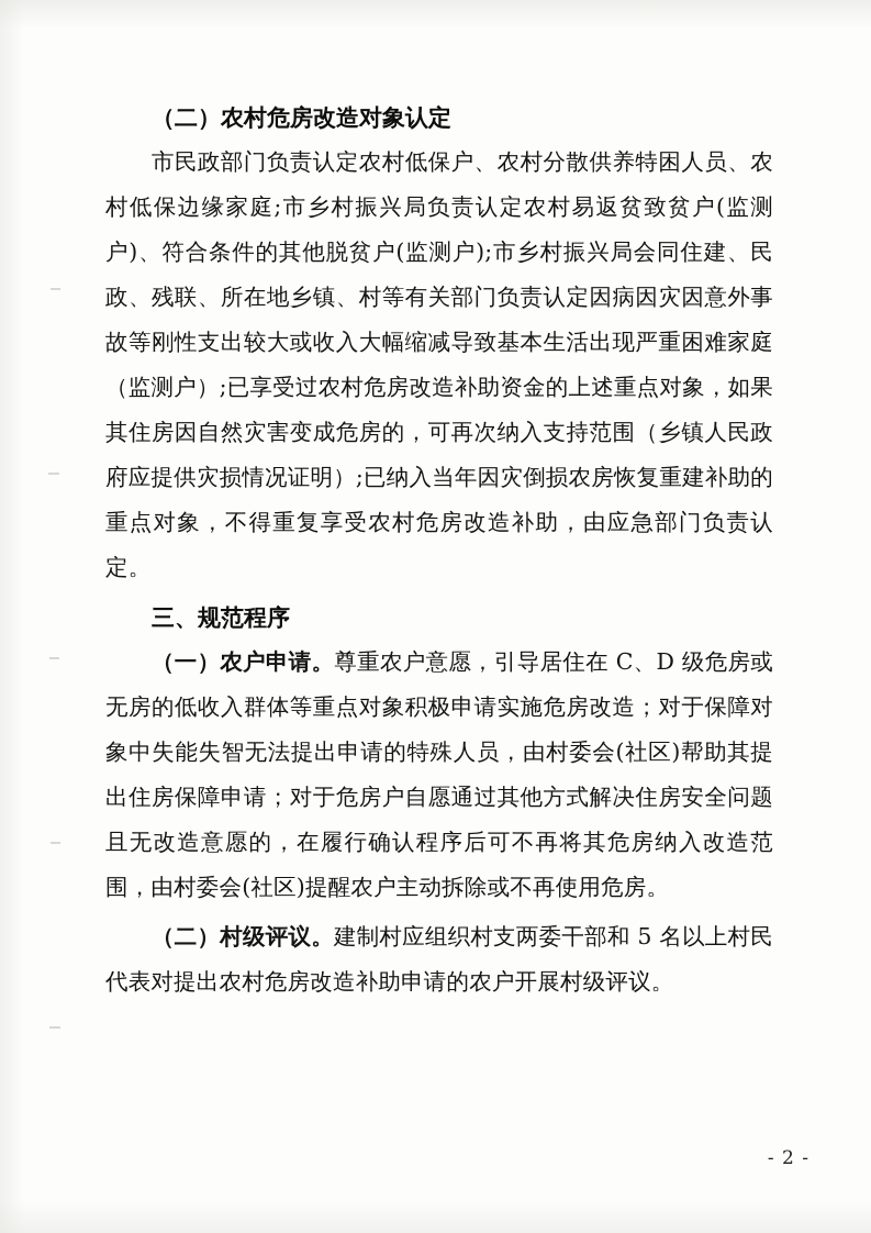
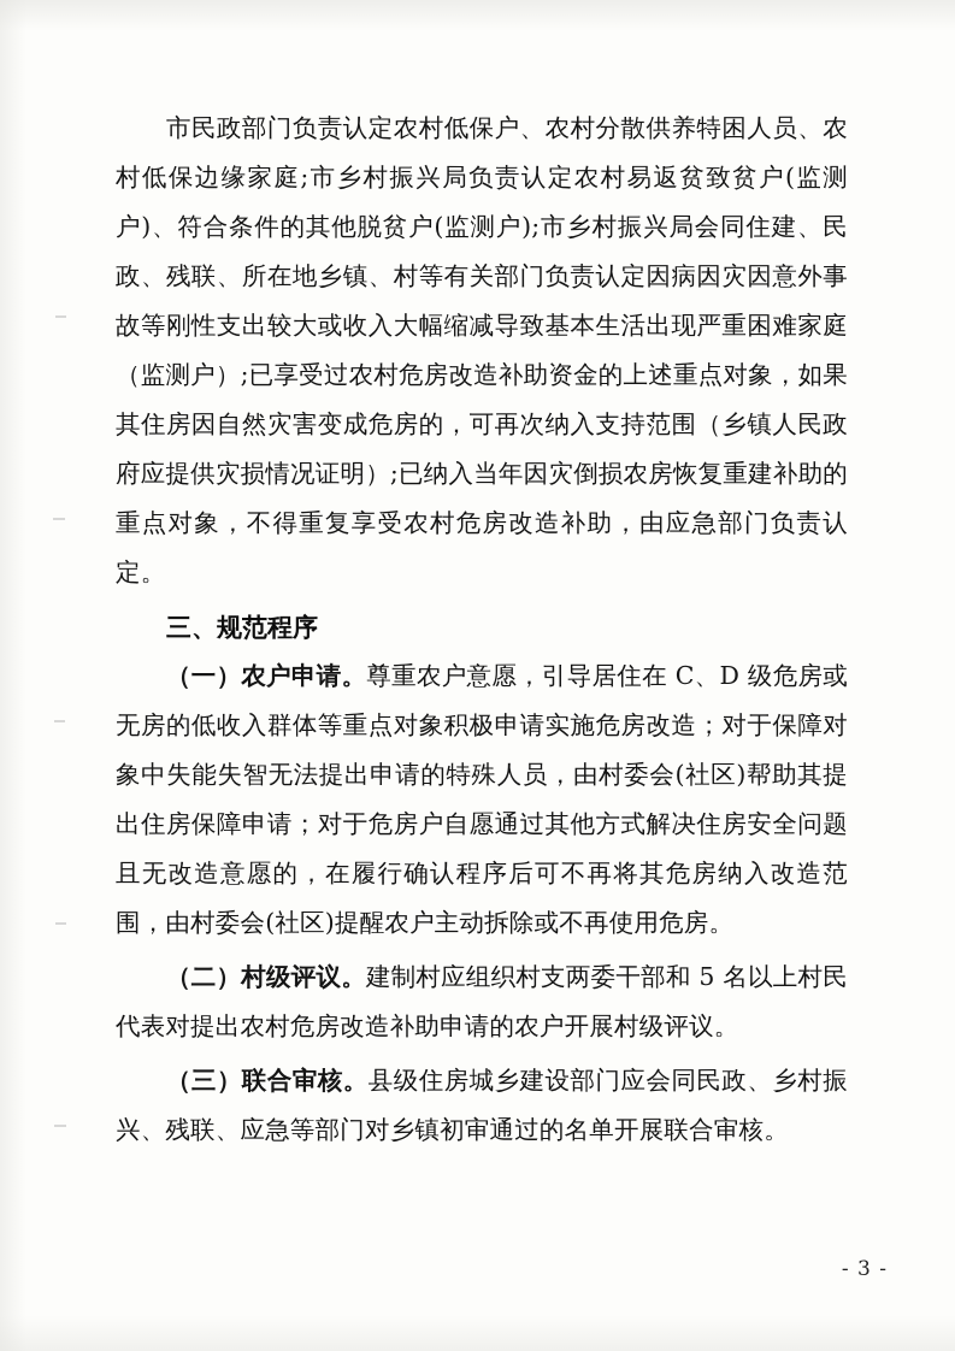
- （二）农村危房改造对象认定
  市民政部门负责认定农村低保户、农村分散供养特困人员、农村低保边缘家庭;市乡村振兴局负责认定农村易返贫致贫户(监测户)、符合条件的其他脱贫户(监测户);市乡村振兴局会同住建、民政、残联、所在地乡镇、村等有关部门负责认定因病因灾因意外事故等刚性支出较大或收入大幅缩减导致基本生活出现严重困难家庭（监测户）;已享受过农村危房改造补助资金的上述重点对象，如果其住房因自然灾害变成危房的，可再次纳入支持范围（乡镇人民政府应提供灾损情况证明）;已纳入当年因灾倒损农房恢复重建补助的重点对象，不得重复享受农村危房改造补助，由应急部门负责认定。
  三、规范程序
  （一）农户申请。尊重农户意愿，引导居住在 C、D 级危房或无房的低收入群体等重点对象积极申请实施危房改造；对于保障对象中失能失智无法提出申请的特殊人员，由村委会(社区)帮助其提出住房保障申请；对于危房户自愿通过其他方式解决住房安全问题且无改造意愿的，在履行确认程序后可不再将其危房纳入改造范围，由村委会(社区)提醒农户主动拆除或不再使用危房。
  （二）村级评议。建制村应组织村支两委干部和 5 名以上村民代表对提出农村危房改造补助申请的农户开展村级评议。
+ （三）联合审核。县级住房城乡建设部门应会同民政、乡村振兴、残联、应急等部门对乡镇初审通过的名单开展联合审核。
- - 2 -
+ - 3 -
